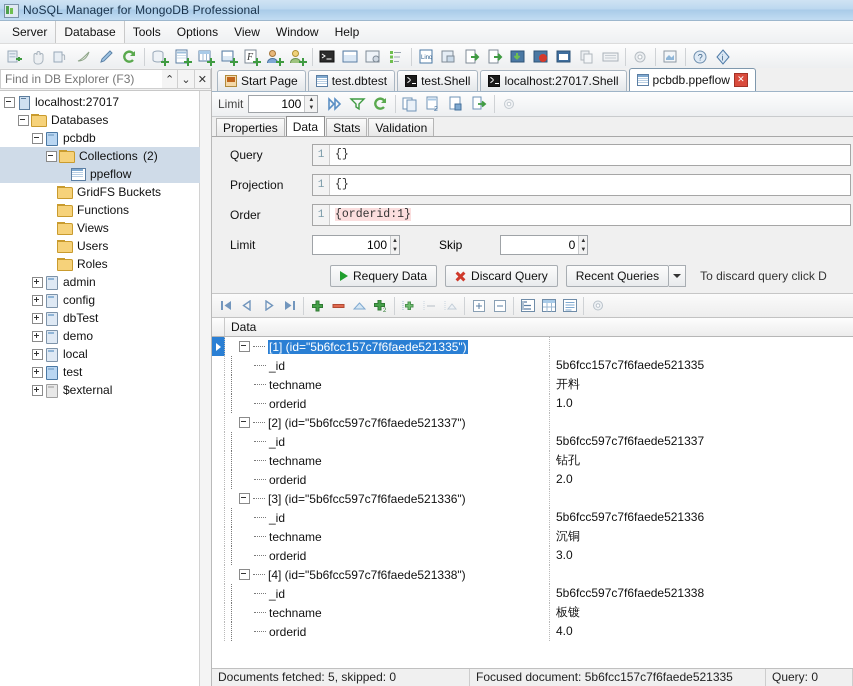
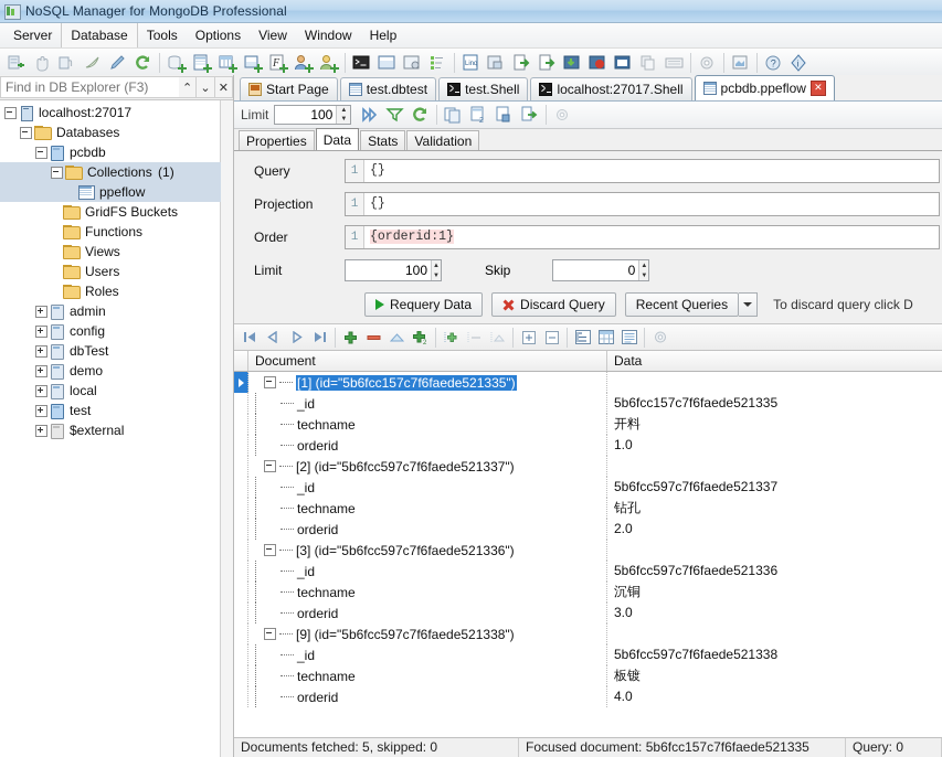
  NoSQL Manager for MongoDB Professional
  Server
  Database
  Tools
  Options
  View
  Window
  Help
  F
  ?
  i
  Find in DB Explorer (F3)
  ⌃
  ⌄
  ✕
  localhost:27017
  Databases
  pcbdb
  Collections
- (2)
+ (1)
  ppeflow
  GridFS Buckets
  Functions
  Views
  Users
  Roles
  admin
  config
  dbTest
  demo
  local
  test
  $external
  Start Page
  test.dbtest
  test.Shell
  localhost:27017.Shell
  pcbdb.ppeflow
  ✕
  Limit
  100
  Properties
  Data
  Stats
  Validation
  Query
  1
  {}
  Projection
  1
  {}
  Order
  1
  {orderid:1}
  Limit
  100
  Skip
  0
  Requery Data
  Discard Query
  Recent Queries
  To discard query click D
+ Document
  Data
  [1] (id="5b6fcc157c7f6faede521335")
  _id
  5b6fcc157c7f6faede521335
  techname
  开料
  orderid
  1.0
  [2] (id="5b6fcc597c7f6faede521337")
  _id
  5b6fcc597c7f6faede521337
  techname
  钻孔
  orderid
  2.0
  [3] (id="5b6fcc597c7f6faede521336")
  _id
  5b6fcc597c7f6faede521336
  techname
  沉铜
  orderid
  3.0
- [4] (id="5b6fcc597c7f6faede521338")
+ [9] (id="5b6fcc597c7f6faede521338")
  _id
  5b6fcc597c7f6faede521338
  techname
  板镀
  orderid
  4.0
  Documents fetched: 5, skipped: 0
  Focused document: 5b6fcc157c7f6faede521335
  Query: 0
